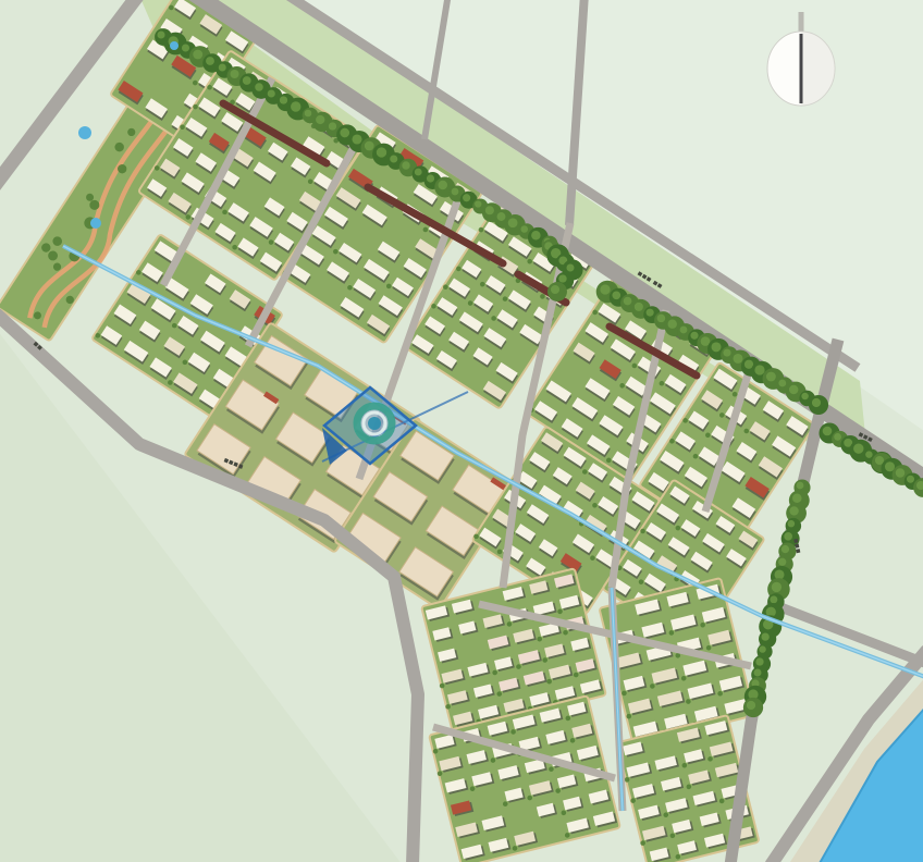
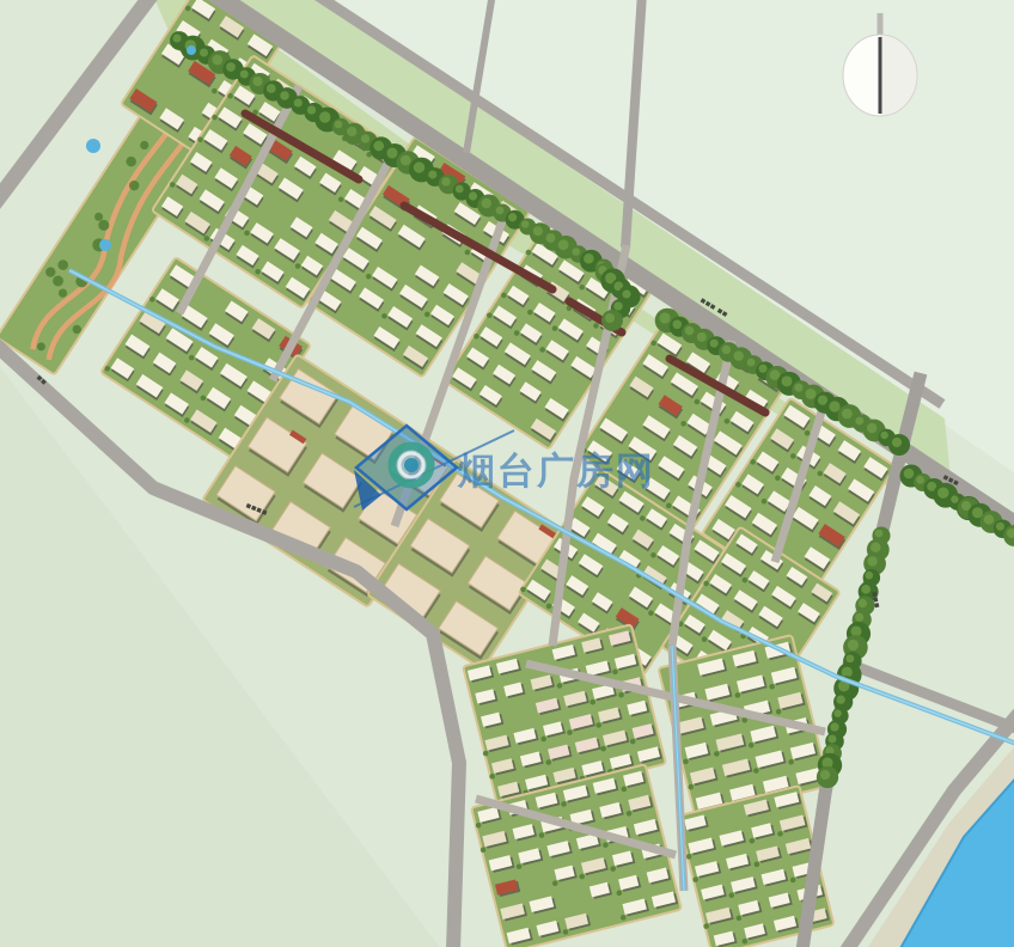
+ 烟台广房网
